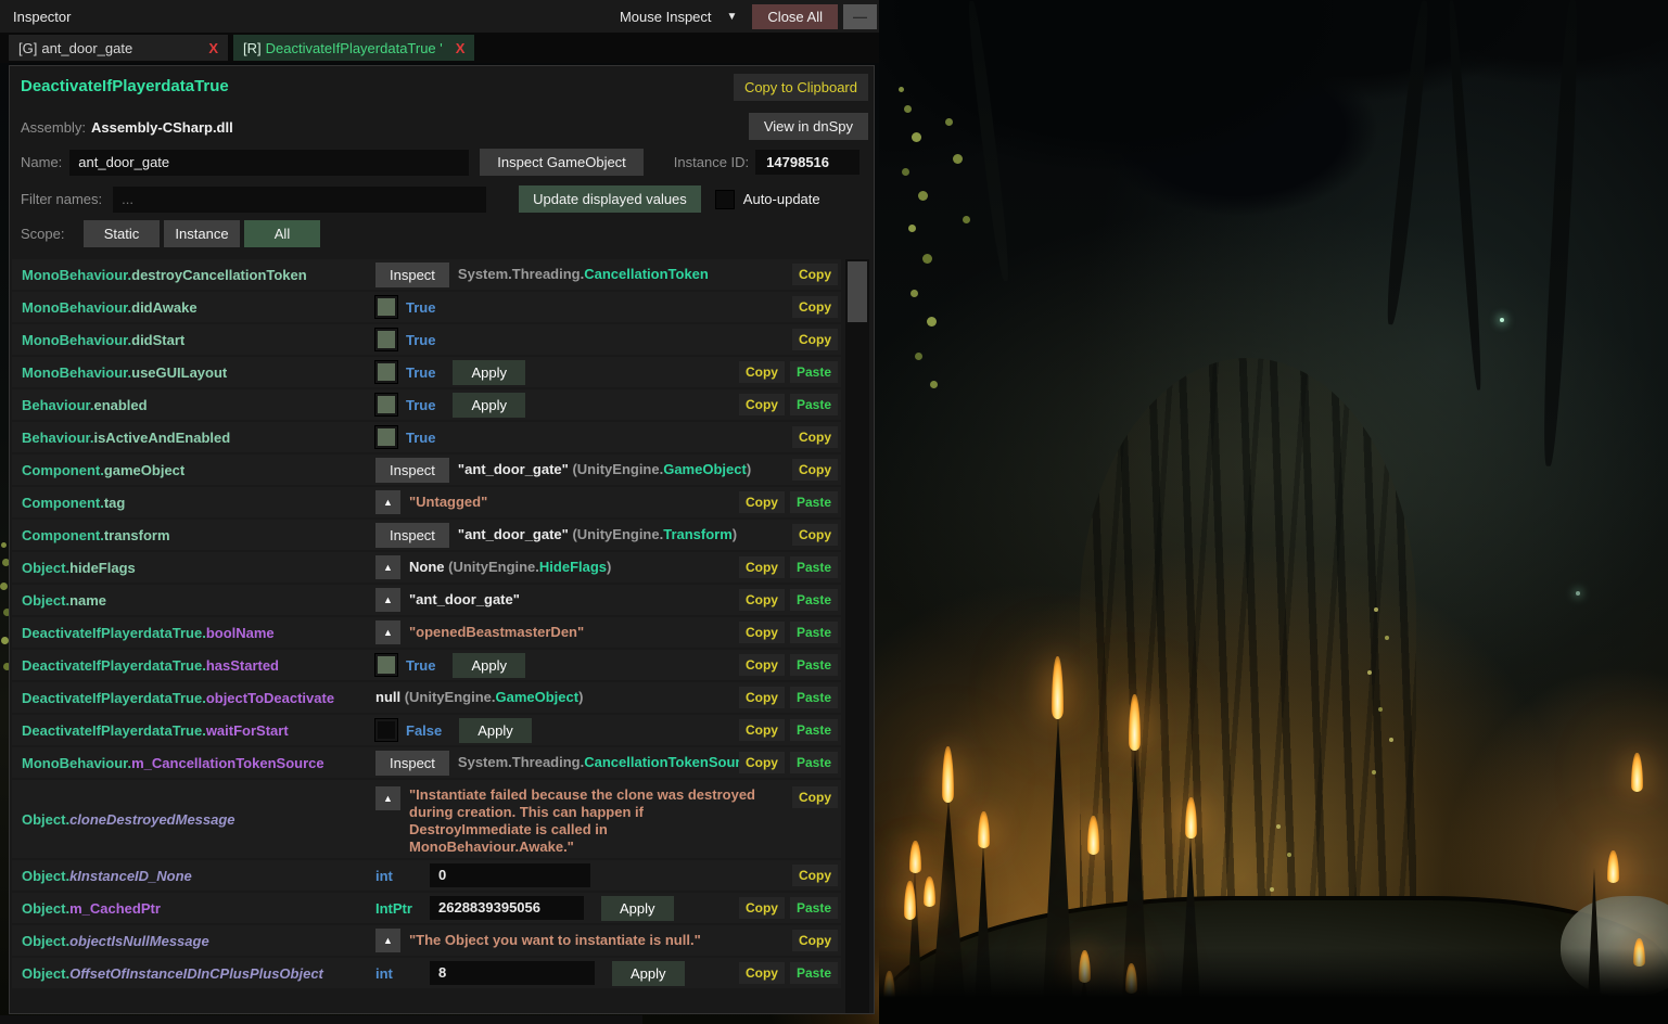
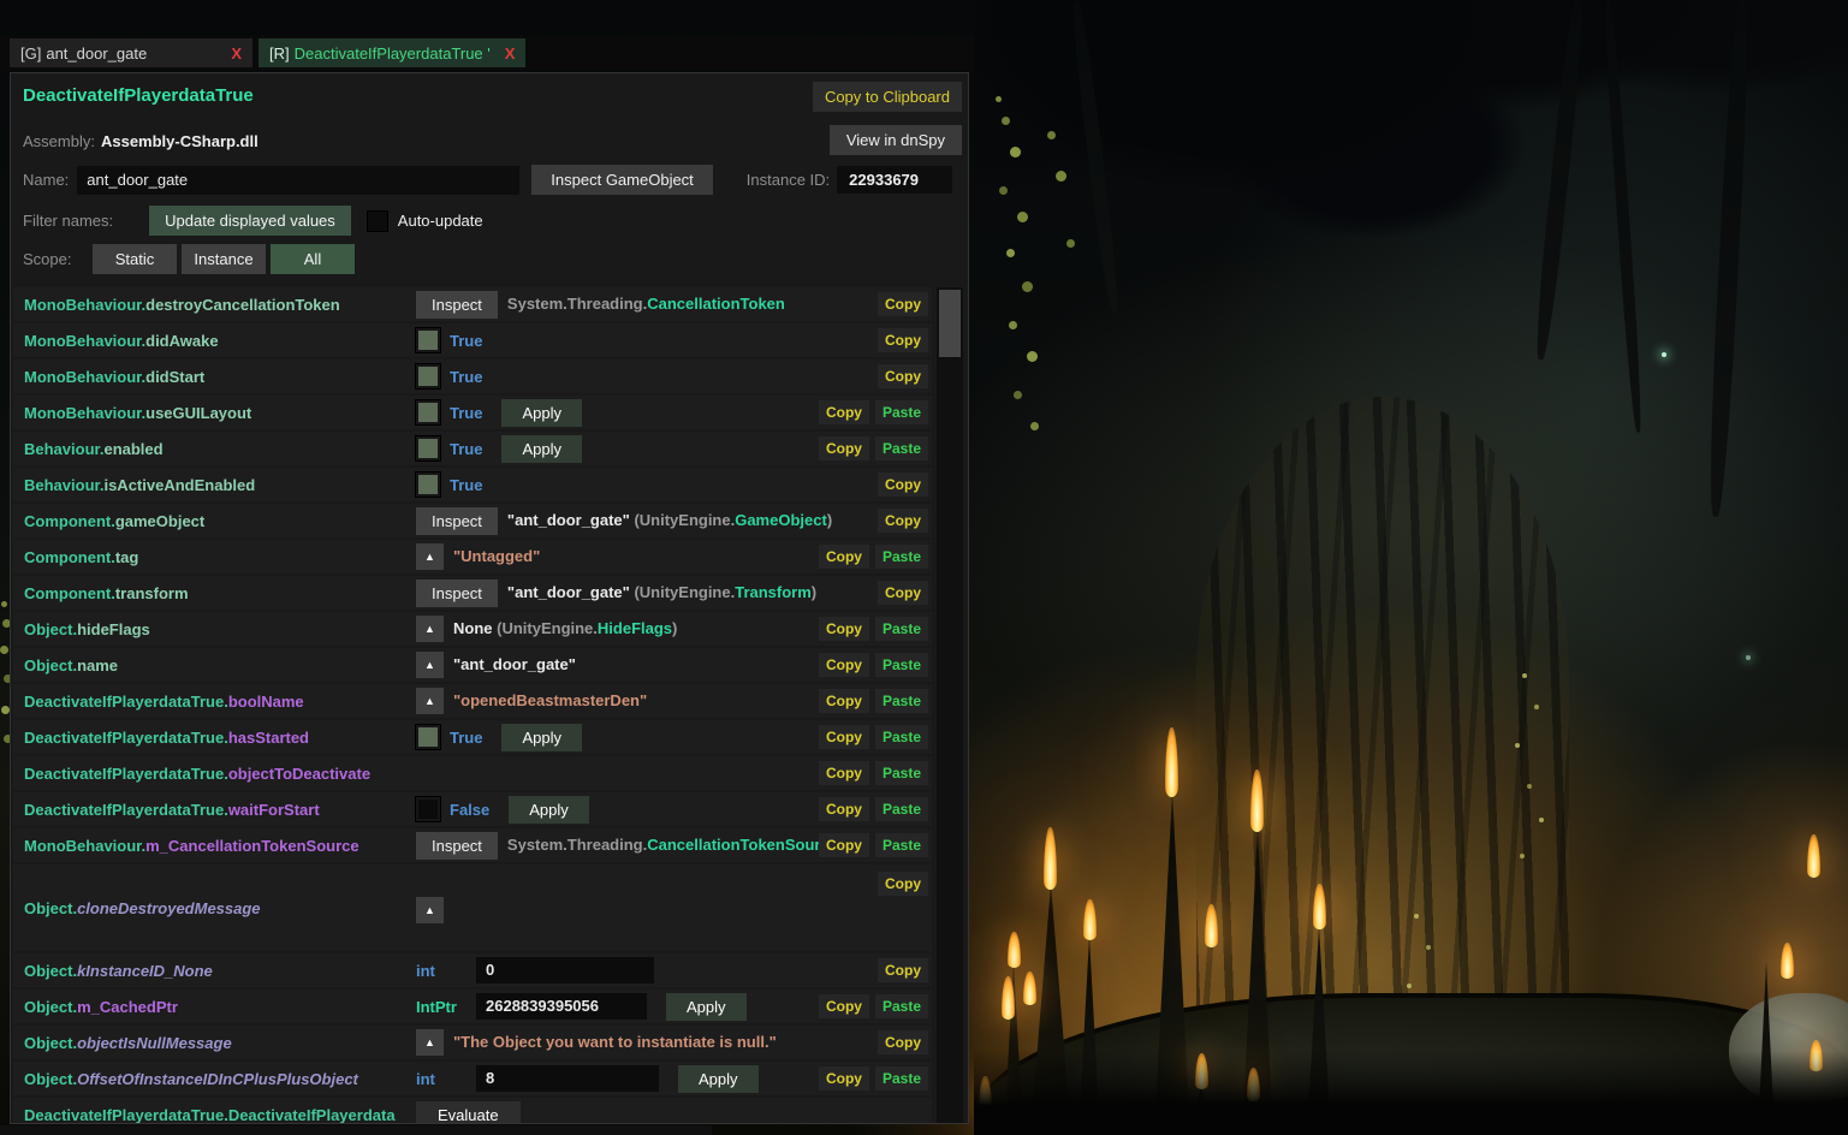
- Inspector
- Mouse Inspect
- ▼
- Close All
- —
  [G]
  ant_door_gate
  X
  [R]
  DeactivateIfPlayerdataTrue '
  X
  DeactivateIfPlayerdataTrue
  Copy to Clipboard
  Assembly: Assembly-CSharp.dll
  View in dnSpy
  Name:
  ant_door_gate
  Inspect GameObject
  Instance ID:
- 14798516
+ 22933679
  Filter names:
- ...
  Update displayed values
  Auto-update
  Scope:
  Static
  Instance
  All
  MonoBehaviour.destroyCancellationToken
  Inspect
  System.Threading.CancellationToken
  Copy
  MonoBehaviour.didAwake
  True
  Copy
  MonoBehaviour.didStart
  True
  Copy
  MonoBehaviour.useGUILayout
  True
  Apply
  Copy
  Paste
  Behaviour.enabled
  True
  Apply
  Copy
  Paste
  Behaviour.isActiveAndEnabled
  True
  Copy
  Component.gameObject
  Inspect
  "ant_door_gate" (UnityEngine.GameObject)
  Copy
  Component.tag
  ▲
  "Untagged"
  Copy
  Paste
  Component.transform
  Inspect
  "ant_door_gate" (UnityEngine.Transform)
  Copy
  Object.hideFlags
  ▲
  None (UnityEngine.HideFlags)
  Copy
  Paste
  Object.name
  ▲
  "ant_door_gate"
  Copy
  Paste
  DeactivateIfPlayerdataTrue.boolName
  ▲
  "openedBeastmasterDen"
  Copy
  Paste
  DeactivateIfPlayerdataTrue.hasStarted
  True
  Apply
  Copy
  Paste
  DeactivateIfPlayerdataTrue.objectToDeactivate
- null (UnityEngine.GameObject)
  Copy
  Paste
  DeactivateIfPlayerdataTrue.waitForStart
  False
  Apply
  Copy
  Paste
  MonoBehaviour.m_CancellationTokenSource
  Inspect
  System.Threading.CancellationTokenSour
  Copy
  Paste
  Object.cloneDestroyedMessage
  ▲
- "Instantiate failed because the clone was destroyed during creation. This can happen if DestroyImmediate is called in MonoBehaviour.Awake."
  Copy
  Object.kInstanceID_None
  int
  0
  Copy
  Object.m_CachedPtr
  IntPtr
  2628839395056
  Apply
  Copy
  Paste
  Object.objectIsNullMessage
  ▲
  "The Object you want to instantiate is null."
  Copy
  Object.OffsetOfInstanceIDInCPlusPlusObject
  int
  8
  Apply
  Copy
  Paste
+ DeactivateIfPlayerdataTrue.DeactivateIfPlayerdata
+ Evaluate
